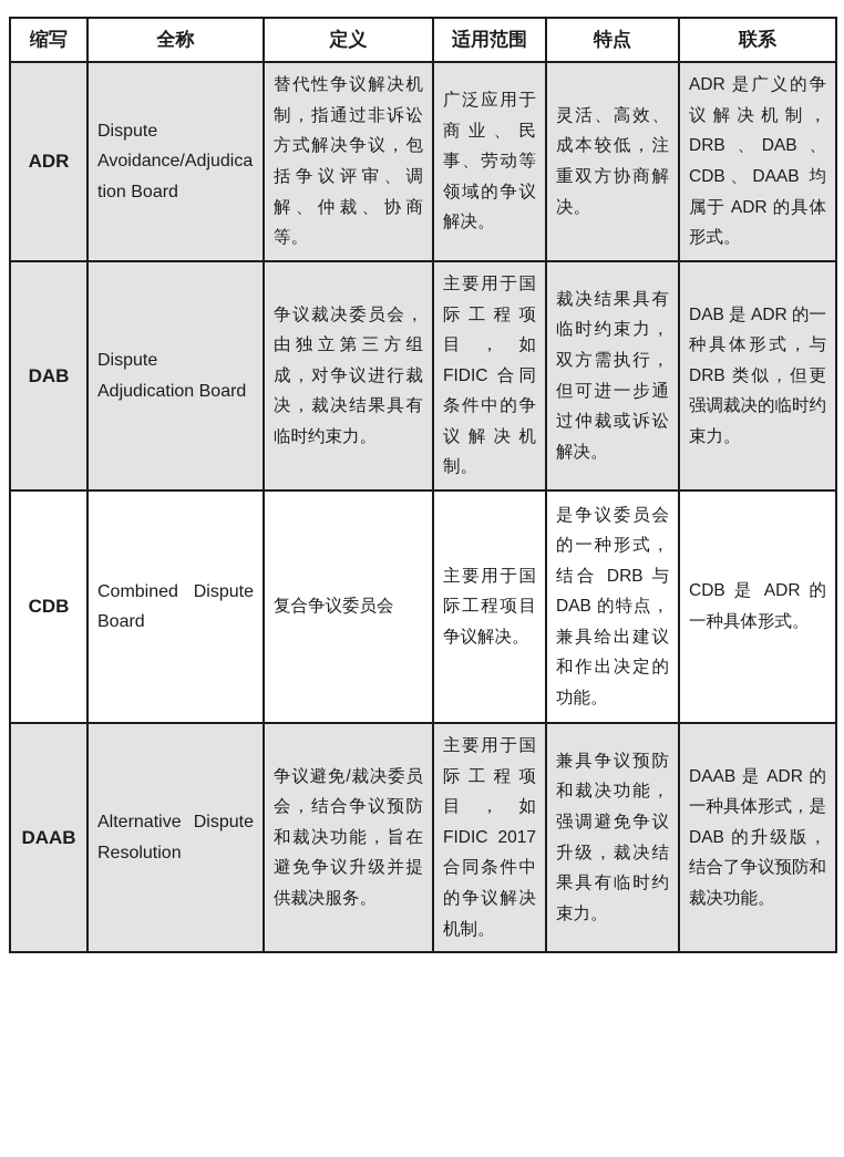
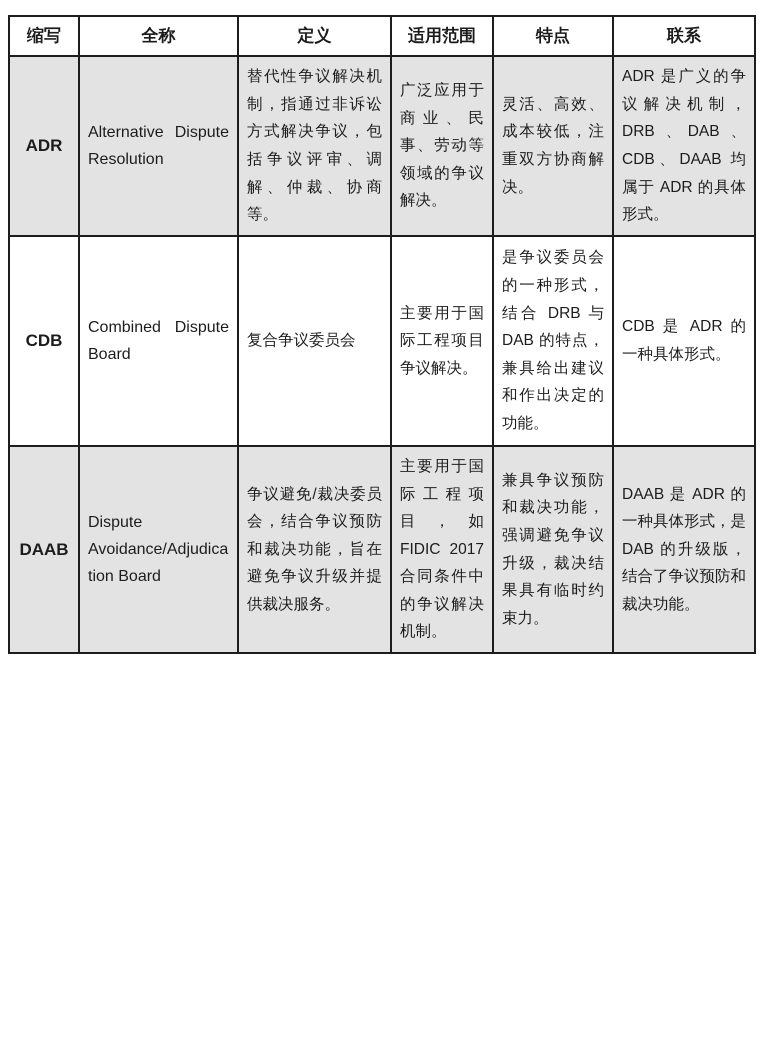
  缩写	全称	定义	适用范围	特点	联系
- ADR	Dispute Avoidance/Adjudication Board	替代性争议解决机制，指通过非诉讼方式解决争议，包括争议评审、调解、仲裁、协商等。	广泛应用于商业、民事、劳动等领域的争议解决。	灵活、高效、成本较低，注重双方协商解决。	ADR 是广义的争议解决机制，DRB 、DAB 、CDB、DAAB 均属于 ADR 的具体形式。
+ ADR	Alternative Dispute Resolution	替代性争议解决机制，指通过非诉讼方式解决争议，包括争议评审、调解、仲裁、协商等。	广泛应用于商业、民事、劳动等领域的争议解决。	灵活、高效、成本较低，注重双方协商解决。	ADR 是广义的争议解决机制，DRB 、DAB 、CDB、DAAB 均属于 ADR 的具体形式。
- DAB	Dispute Adjudication Board	争议裁决委员会，由独立第三方组成，对争议进行裁决，裁决结果具有临时约束力。	主要用于国际工程项目，如 FIDIC 合同条件中的争议解决机制。	裁决结果具有临时约束力，双方需执行，但可进一步通过仲裁或诉讼解决。	DAB 是 ADR 的一种具体形式，与 DRB 类似，但更强调裁决的临时约束力。
  CDB	Combined Dispute Board	复合争议委员会	主要用于国际工程项目争议解决。	是争议委员会的一种形式，结合 DRB 与 DAB 的特点，兼具给出建议和作出决定的功能。	CDB 是 ADR 的一种具体形式。
- DAAB	Alternative Dispute Resolution	争议避免/裁决委员会，结合争议预防和裁决功能，旨在避免争议升级并提供裁决服务。	主要用于国际工程项目，如 FIDIC 2017 合同条件中的争议解决机制。	兼具争议预防和裁决功能，强调避免争议升级，裁决结果具有临时约束力。	DAAB 是 ADR 的一种具体形式，是 DAB 的升级版，结合了争议预防和裁决功能。
+ DAAB	Dispute Avoidance/Adjudication Board	争议避免/裁决委员会，结合争议预防和裁决功能，旨在避免争议升级并提供裁决服务。	主要用于国际工程项目，如 FIDIC 2017 合同条件中的争议解决机制。	兼具争议预防和裁决功能，强调避免争议升级，裁决结果具有临时约束力。	DAAB 是 ADR 的一种具体形式，是 DAB 的升级版，结合了争议预防和裁决功能。
